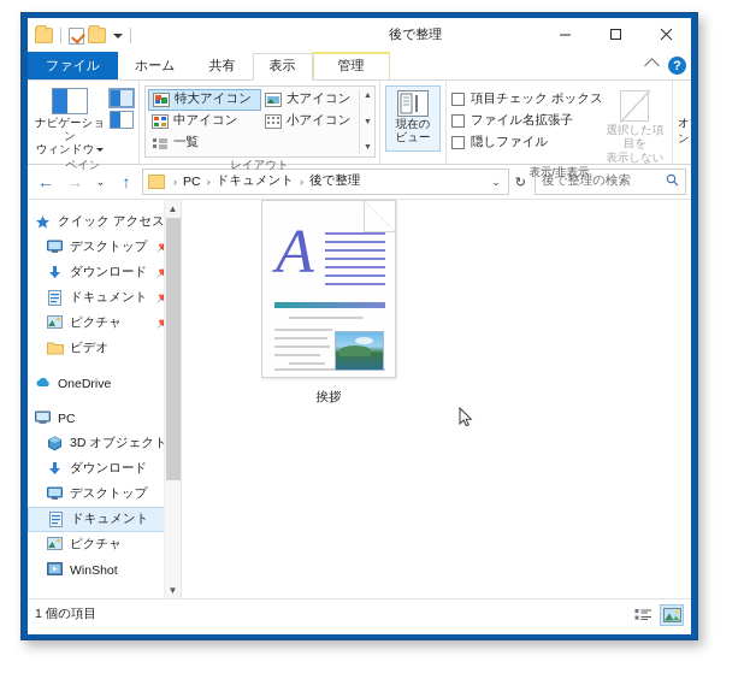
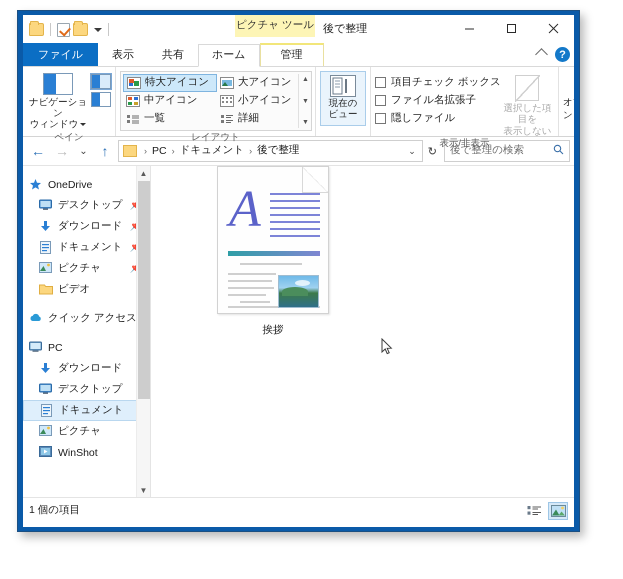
+ ピクチャ ツール
  後で整理
  ファイル
- ホーム
+ 表示
  共有
- 表示
+ ホーム
  管理
  ?
  ナビゲーション
  ウィンドウ
  ペイン
  特大アイコン
  中アイコン
  一覧
  大アイコン
  小アイコン
+ 詳細
  レイアウト
  現在の
  ビュー
  項目チェック ボックス
  ファイル名拡張子
  隠しファイル
  選択した項目を
  表示しない
  表示/非表示
  ←
  →
  ⌄
  ↑
  ›
  PC
  ›
  ドキュメント
  ›
  後で整理
  ⌄
  ↻
  後で整理の検索
- クイック アクセス
+ OneDrive
  デスクトップ
  ダウンロード
  ドキュメント
  ピクチャ
  ビデオ
- OneDrive
+ クイック アクセス
  PC
- 3D オブジェクト
  ダウンロード
  デスクトップ
  ドキュメント
  ピクチャ
  WinShot
  ▲
  ▼
  A
  挨拶
  1 個の項目
